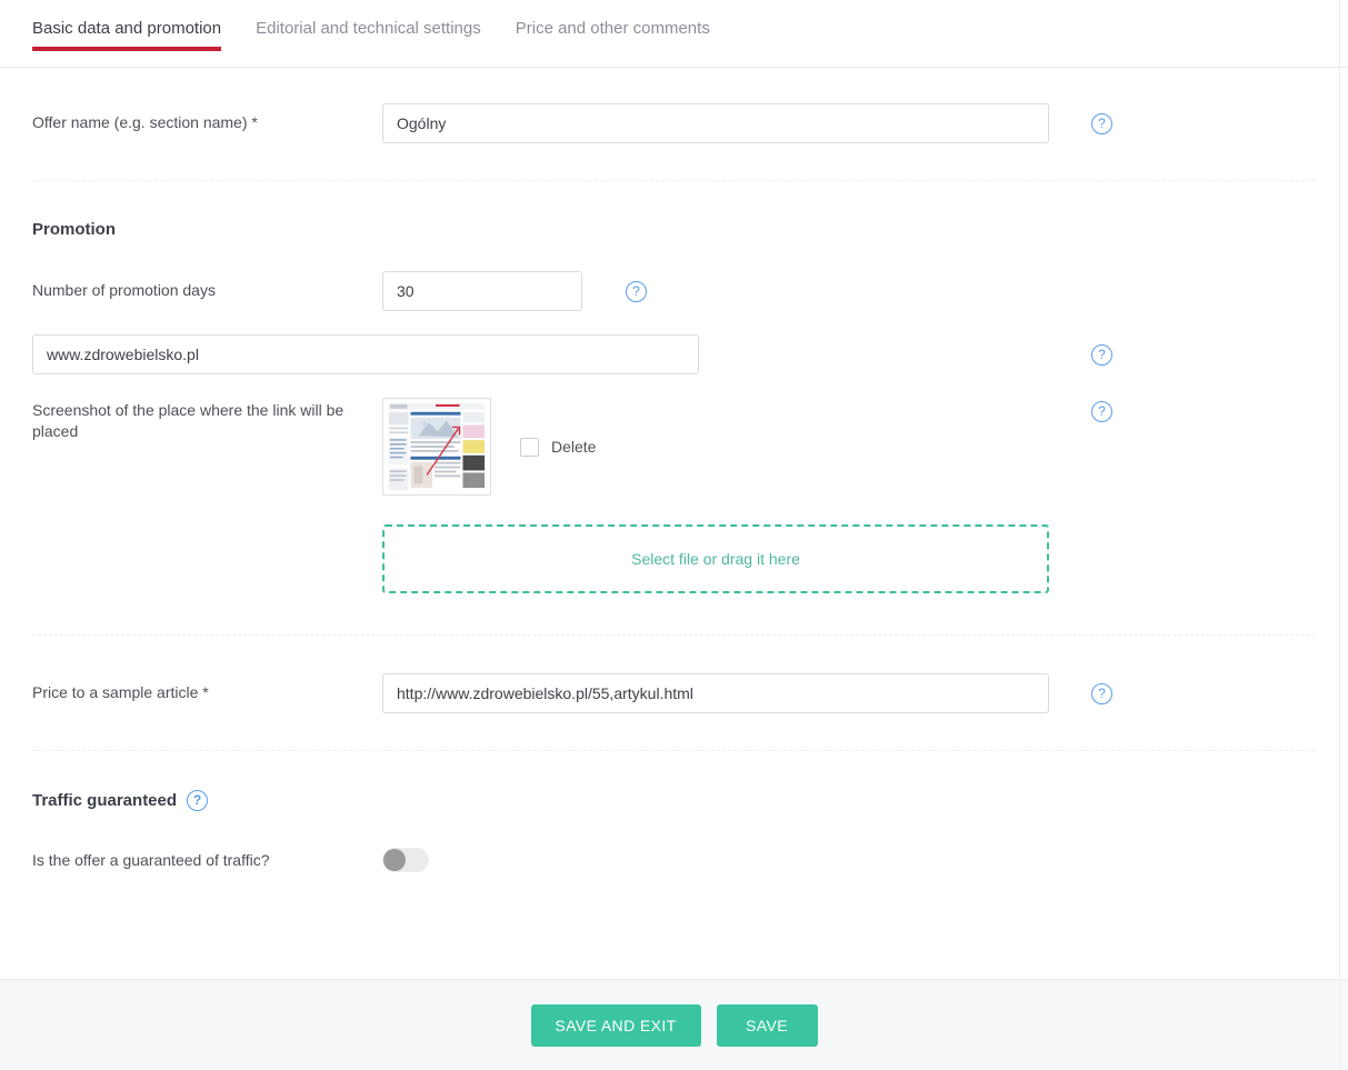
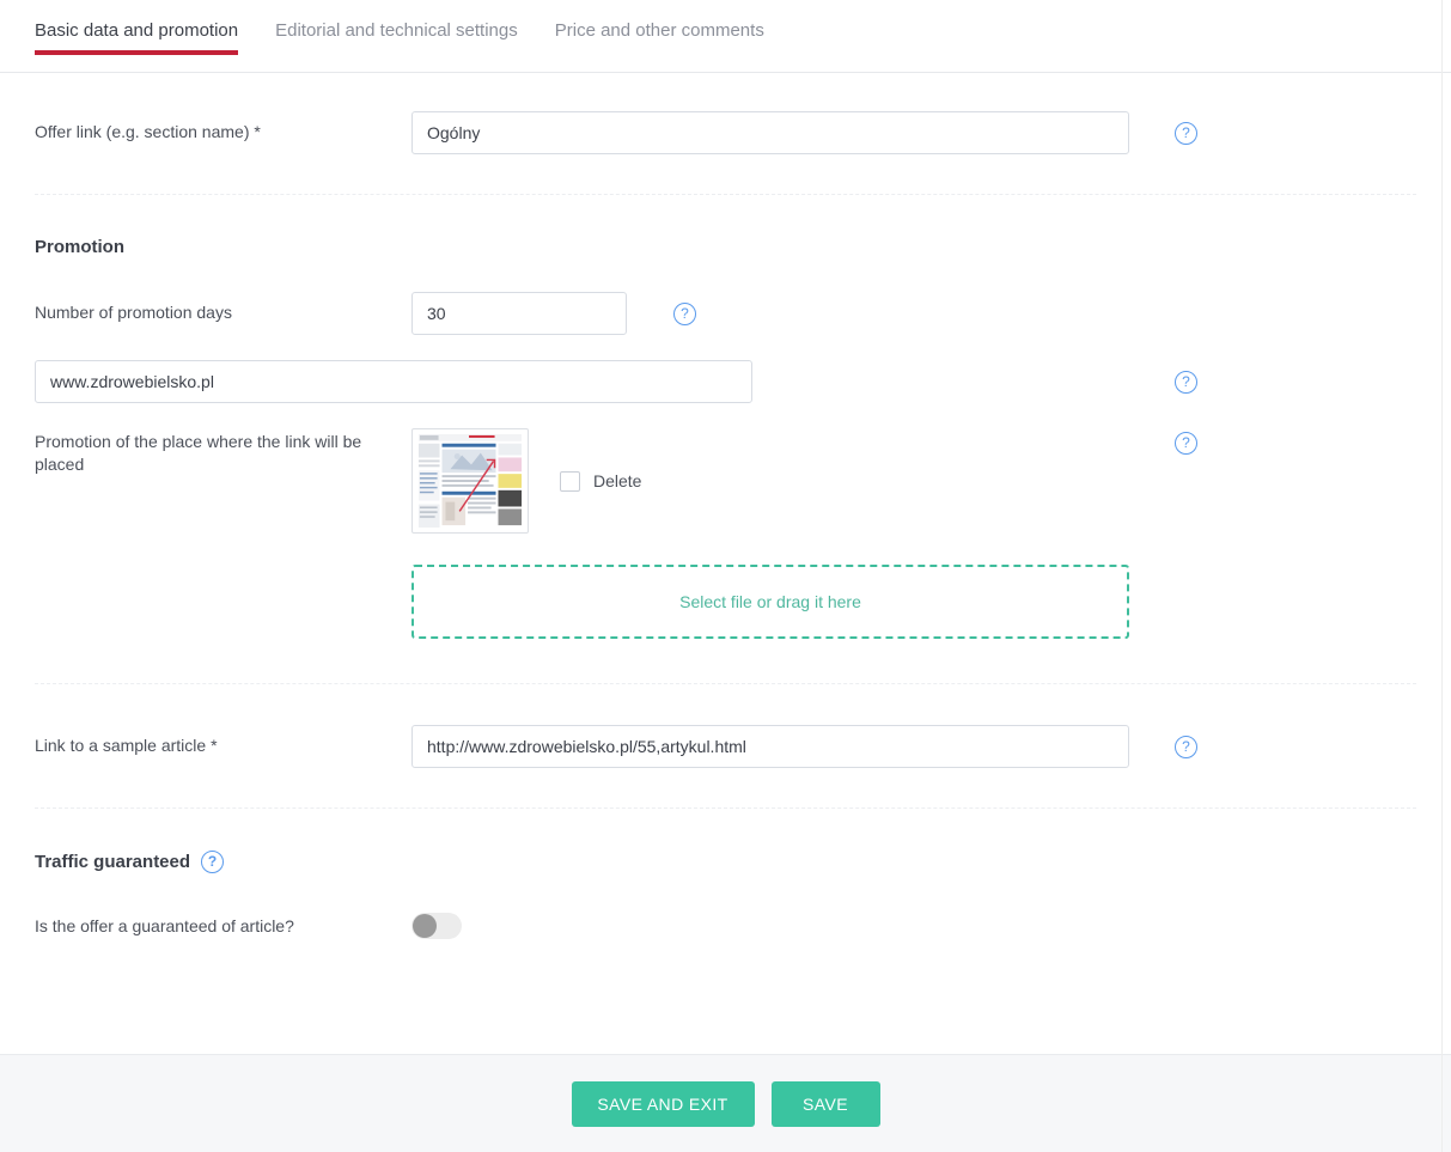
  Basic data and promotion
  Editorial and technical settings
  Price and other comments
- Offer name (e.g. section name) *
+ Offer link (e.g. section name) *
  Ogólny
  ?
  Promotion
  Number of promotion days
  30
  ?
  www.zdrowebielsko.pl
  ?
- Screenshot of the place where the link will be placed
+ Promotion of the place where the link will be placed
  Delete
  Select file or drag it here
  ?
- Price to a sample article *
+ Link to a sample article *
  http://www.zdrowebielsko.pl/55,artykul.html
  ?
  Traffic guaranteed
  ?
- Is the offer a guaranteed of traffic?
+ Is the offer a guaranteed of article?
  SAVE AND EXIT
  SAVE
